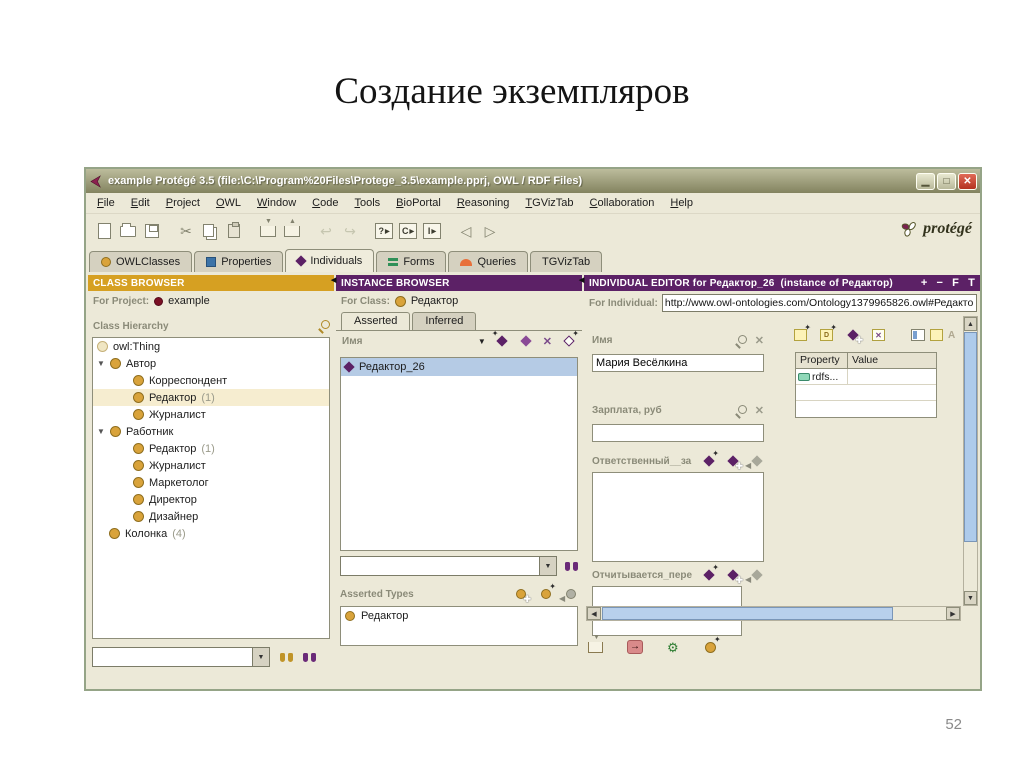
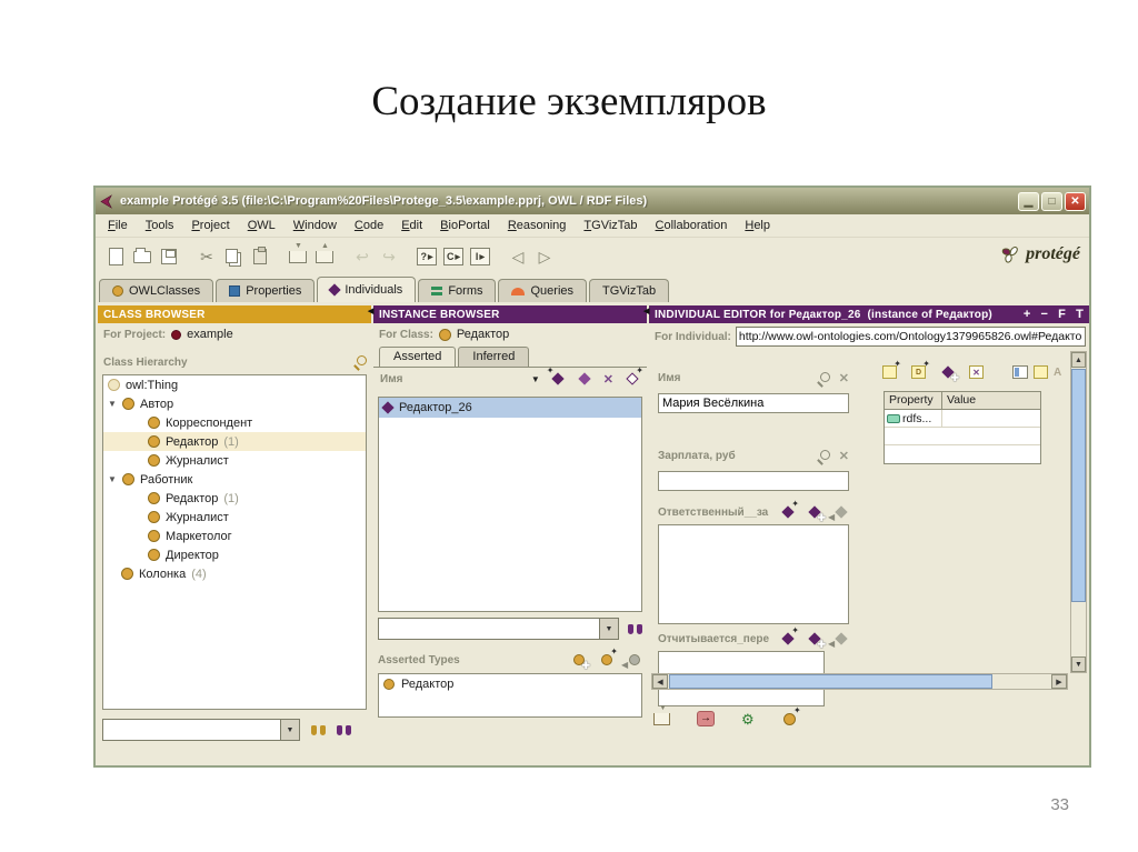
  Создание экземпляров
- 52
+ 33
  example Protégé 3.5 (file:\C:\Program%20Files\Protege_3.5\example.pprj, OWL / RDF Files)
  ▁
  □
  ✕
  File
- Edit
+ Tools
  Project
  OWL
  Window
  Code
- Tools
+ Edit
  BioPortal
  Reasoning
  TGVizTab
  Collaboration
  Help
  ✂
  ↩
  ↪
  ?
  C
  I
  ◁
  ▷
  protégé
  OWLClasses
  Properties
  Individuals
  Forms
  Queries
  TGVizTab
  CLASS BROWSER
  For Project:
  example
  Class Hierarchy
  owl:Thing
  ▼
  Автор
  Корреспондент
  Редактор
  (1)
  Журналист
  ▼
  Работник
  Редактор
  (1)
  Журналист
  Маркетолог
  Директор
- Дизайнер
  Колонка
  (4)
  INSTANCE BROWSER
  For Class:
  Редактор
  Asserted
  Inferred
  Имя
  ▼
  ✦
  ✕
  ✦
  Редактор_26
  Asserted Types
  ✚
  ✦
  ◀
  Редактор
  INDIVIDUAL EDITOR for Редактор_26
  (instance of Редактор)
  +
  −
  F
  T
  For Individual:
  http://www.owl-ontologies.com/Ontology1379965826.owl#Редакто
  Имя
  ✕
  Мария Весёлкина
  Зарплата, руб
  ✕
  Ответственный__за
  ✦
  ✚
  ◀
  Отчитывается_пере
  ✦
  ✚
  ◀
  ✦
  ✦
  ✚
  ✕
  A
  Property
  Value
  rdfs...
  →
  ⚙
  ✦
